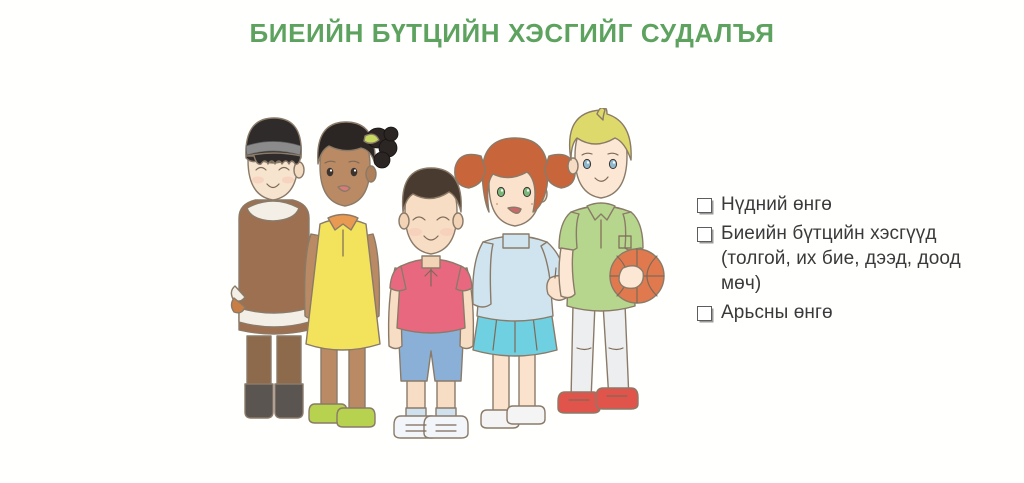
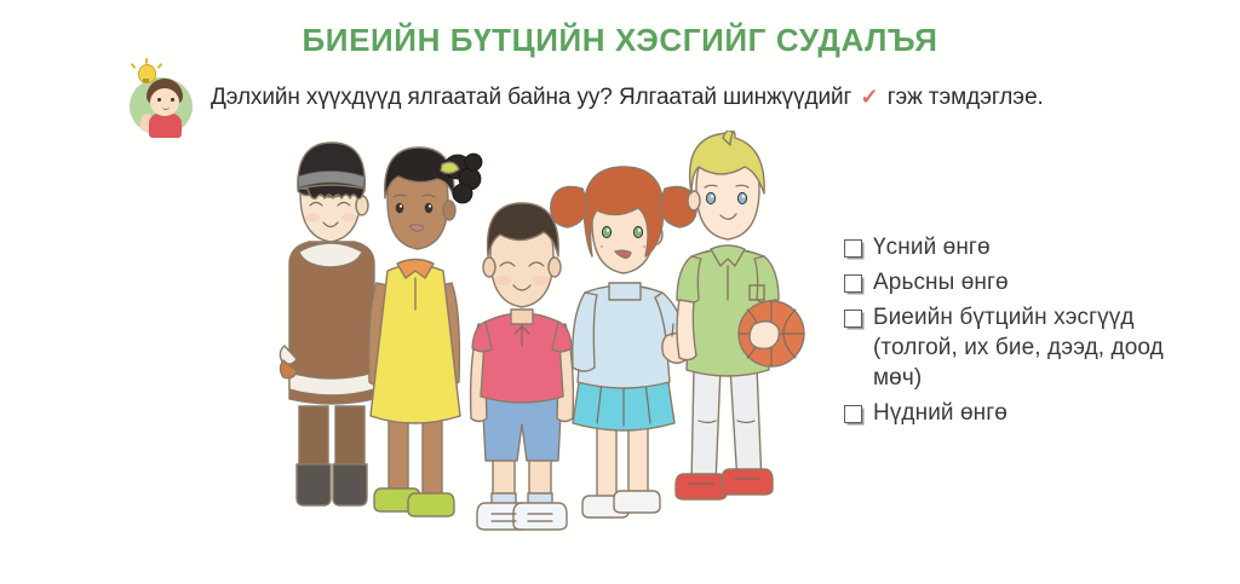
  БИЕИЙН БҮТЦИЙН ХЭСГИЙГ СУДАЛЪЯ
+ Дэлхийн хүүхдүүд ялгаатай байна уу? Ялгаатай шинжүүдийг ✓ гэж тэмдэглэе.
+ Үсний өнгө
- Нүдний өнгө
+ Арьсны өнгө
  Биеийн бүтцийн хэсгүүд (толгой, их бие, дээд, доод мөч)
- Арьсны өнгө
+ Нүдний өнгө
